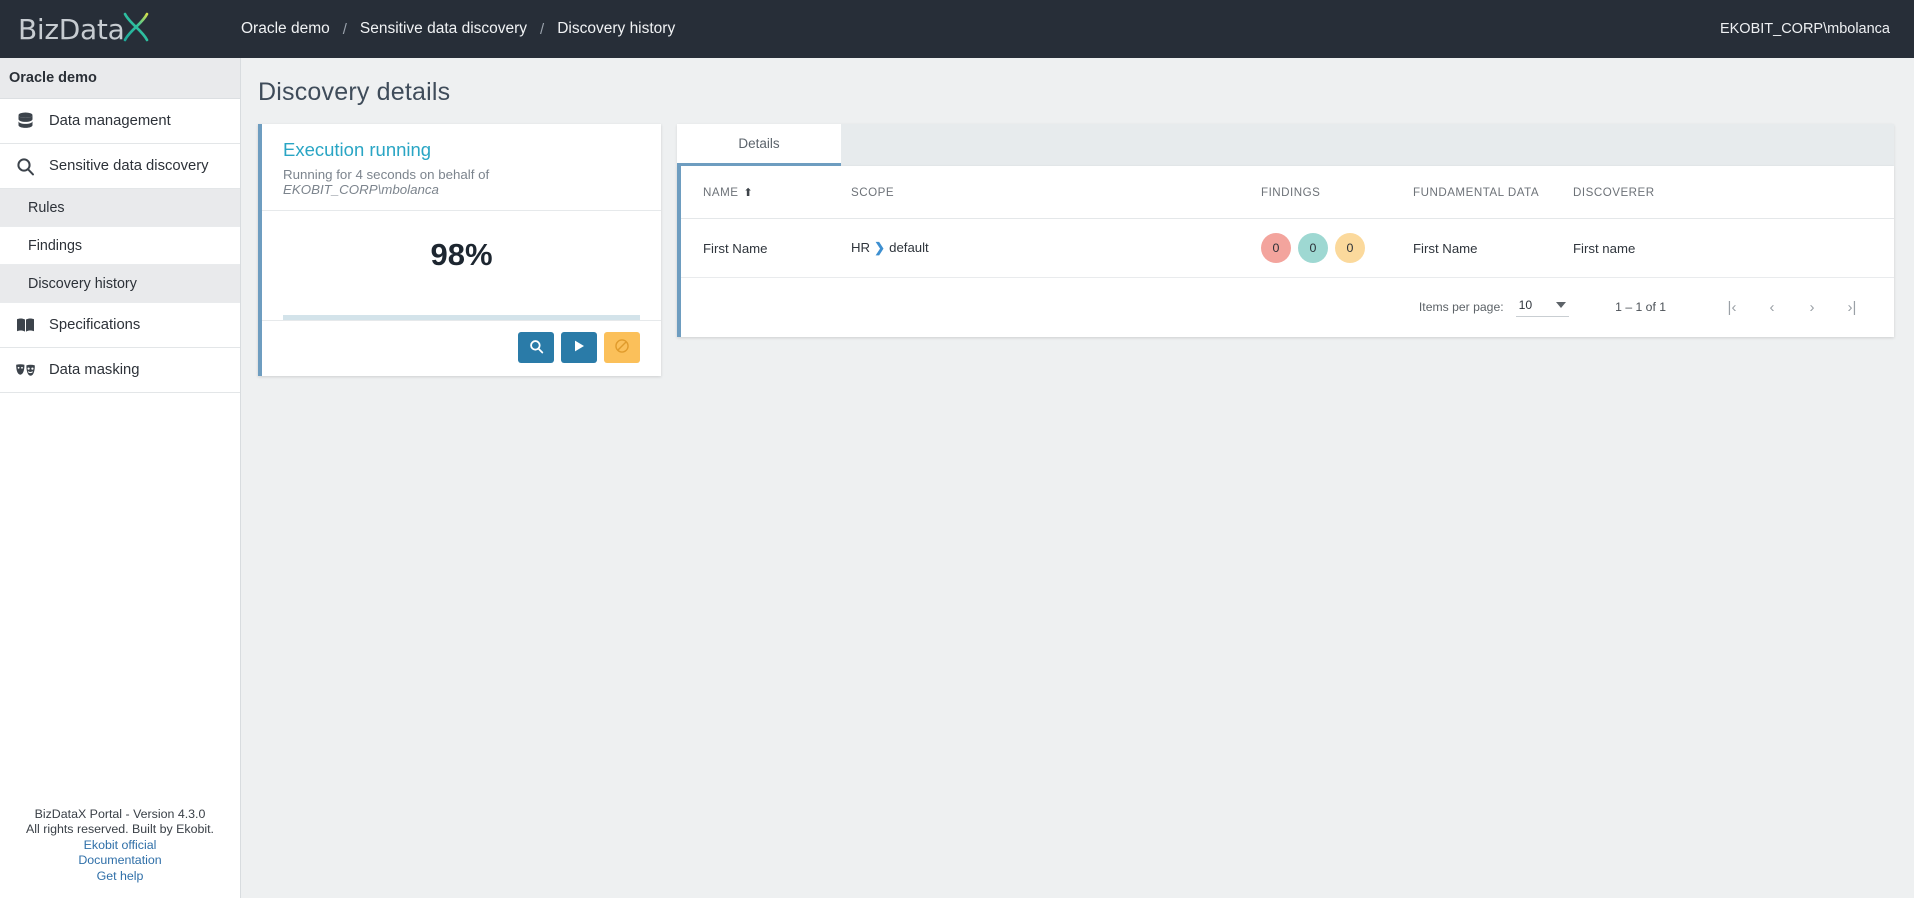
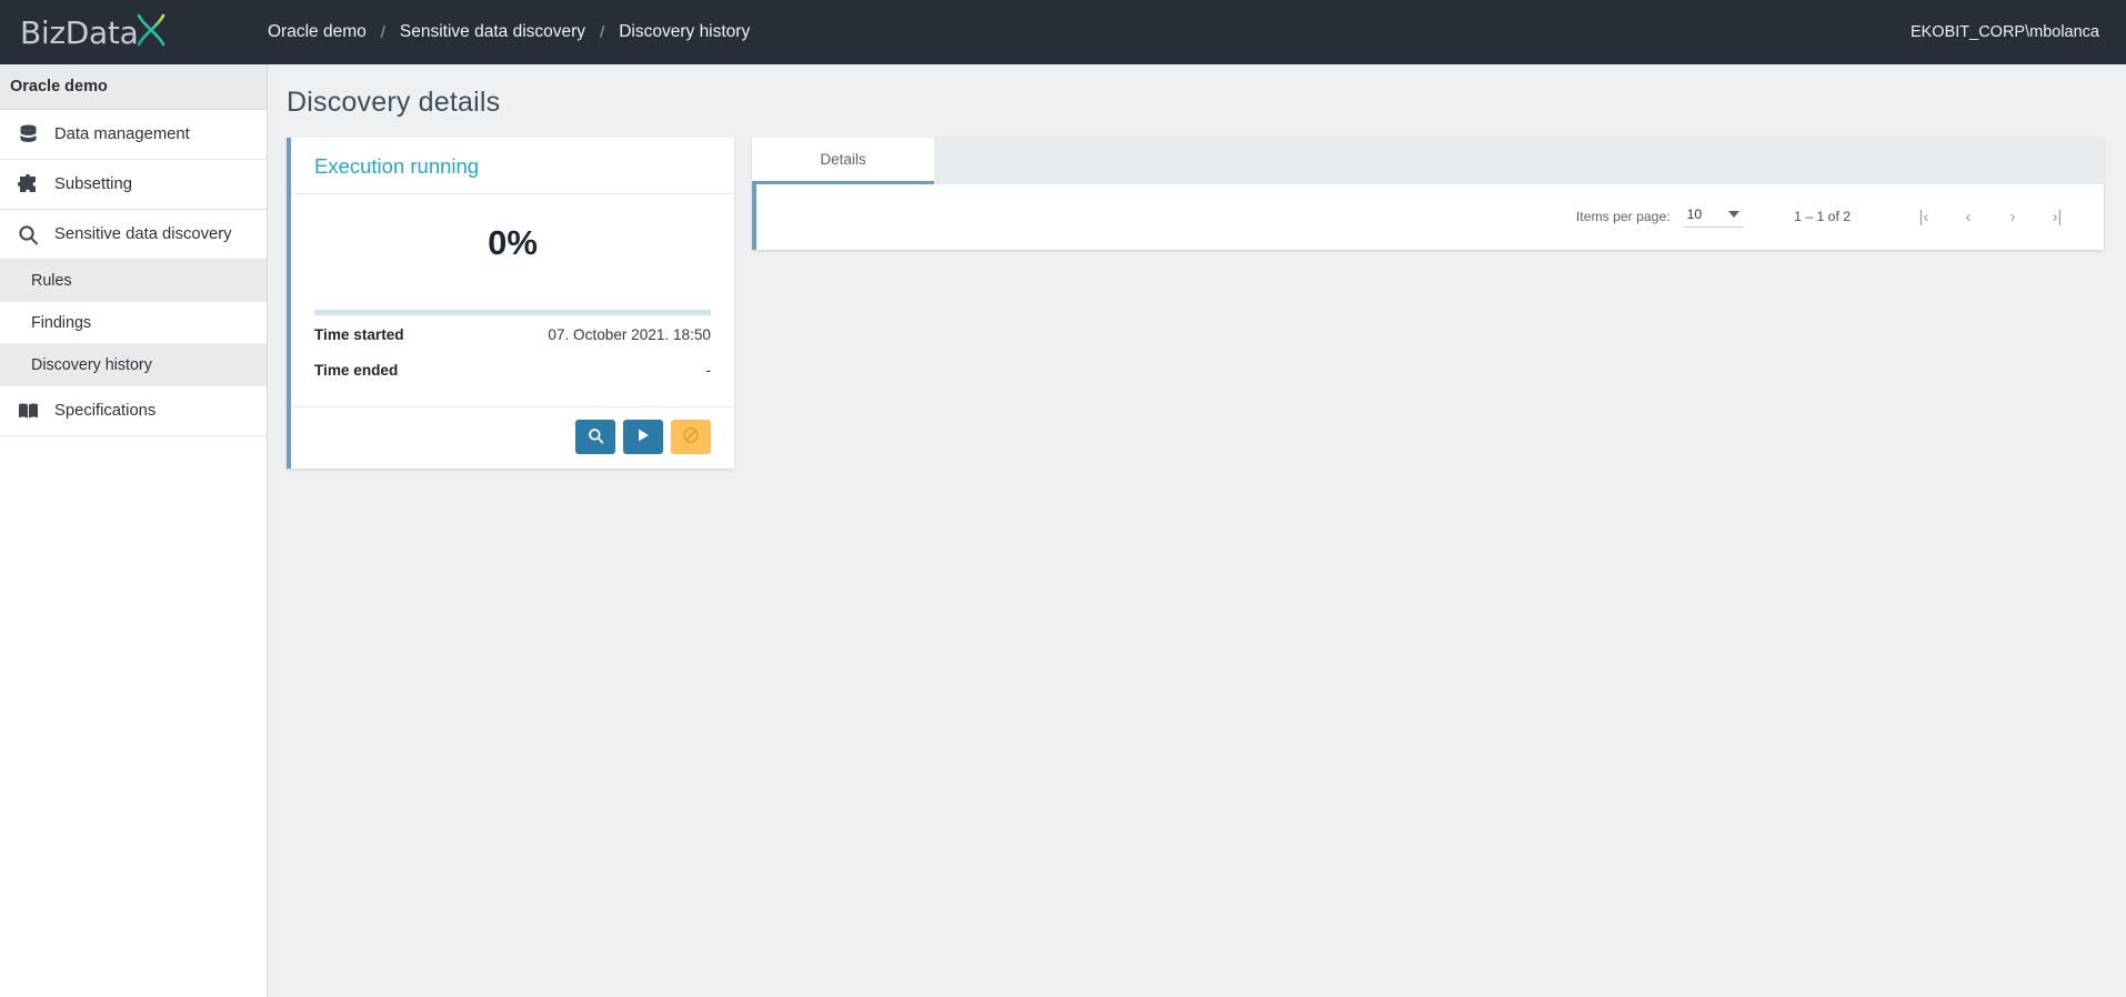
  BizData
  Oracle demo
  /
  Sensitive data discovery
  /
  Discovery history
  EKOBIT_CORP\mbolanca
  Oracle demo
  Data management
+ Subsetting
  Sensitive data discovery
  Rules
  Findings
  Discovery history
  Specifications
- Data masking
- BizDataX Portal - Version 4.3.0
- All rights reserved. Built by Ekobit.
- Ekobit official
- Documentation
- Get help
  Discovery details
  Execution running
- Running for 4 seconds on behalf of EKOBIT_CORP\mbolanca
- 98%
+ 0%
+ Time started
+ 07. October 2021. 18:50
+ Time ended
+ -
  Details
- NAME ⬆	SCOPE	FINDINGS	FUNDAMENTAL DATA	DISCOVERER
- First Name	HR ❯ default	0 0 0	First Name	First name
  Items per page:
  10
- 1 – 1 of 1
+ 1 – 1 of 2
  |‹
  ‹
  ›
  ›|
